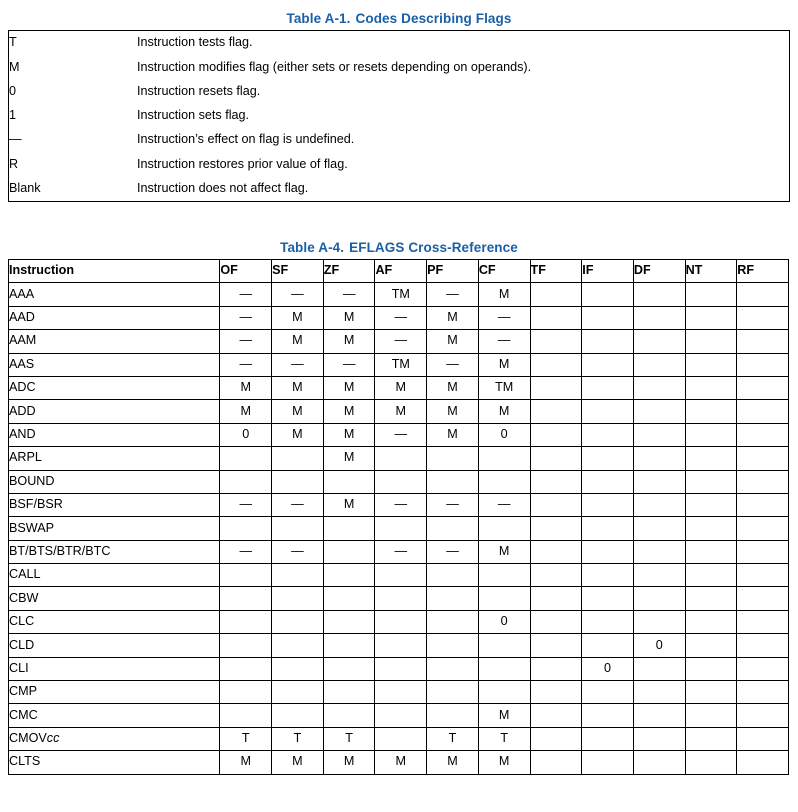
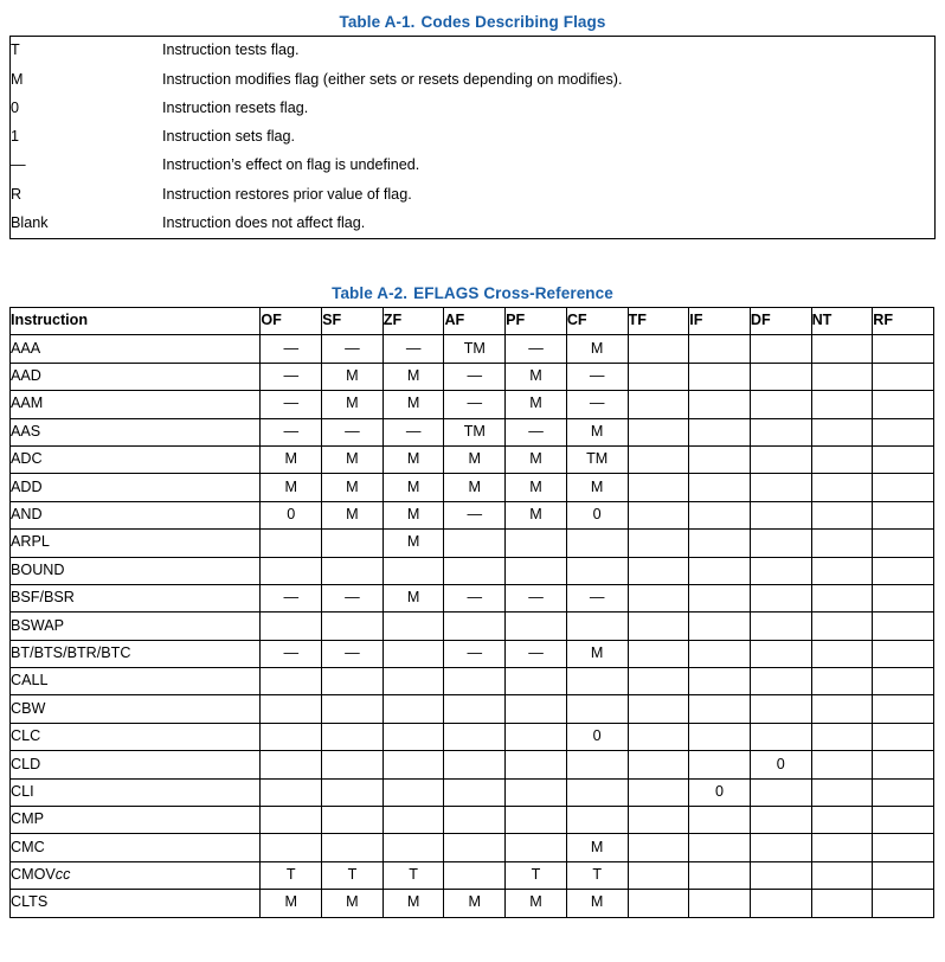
  Table A-1. Codes Describing Flags
  T	Instruction tests flag.
- M	Instruction modifies flag (either sets or resets depending on operands).
+ M	Instruction modifies flag (either sets or resets depending on modifies).
  0	Instruction resets flag.
  1	Instruction sets flag.
  —	Instruction’s effect on flag is undefined.
  R	Instruction restores prior value of flag.
  Blank	Instruction does not affect flag.
- Table A-4. EFLAGS Cross-Reference
+ Table A-2. EFLAGS Cross-Reference
  Instruction	OF	SF	ZF	AF	PF	CF	TF	IF	DF	NT	RF
  AAA	—	—	—	TM	—	M
  AAD	—	M	M	—	M	—
  AAM	—	M	M	—	M	—
  AAS	—	—	—	TM	—	M
  ADC	M	M	M	M	M	TM
  ADD	M	M	M	M	M	M
  AND	0	M	M	—	M	0
  ARPL			M
  BOUND
  BSF/BSR	—	—	M	—	—	—
  BSWAP
  BT/BTS/BTR/BTC	—	—		—	—	M
  CALL
  CBW
  CLC						0
  CLD									0
  CLI								0
  CMP
  CMC						M
  CMOVcc	T	T	T		T	T
  CLTS	M	M	M	M	M	M
